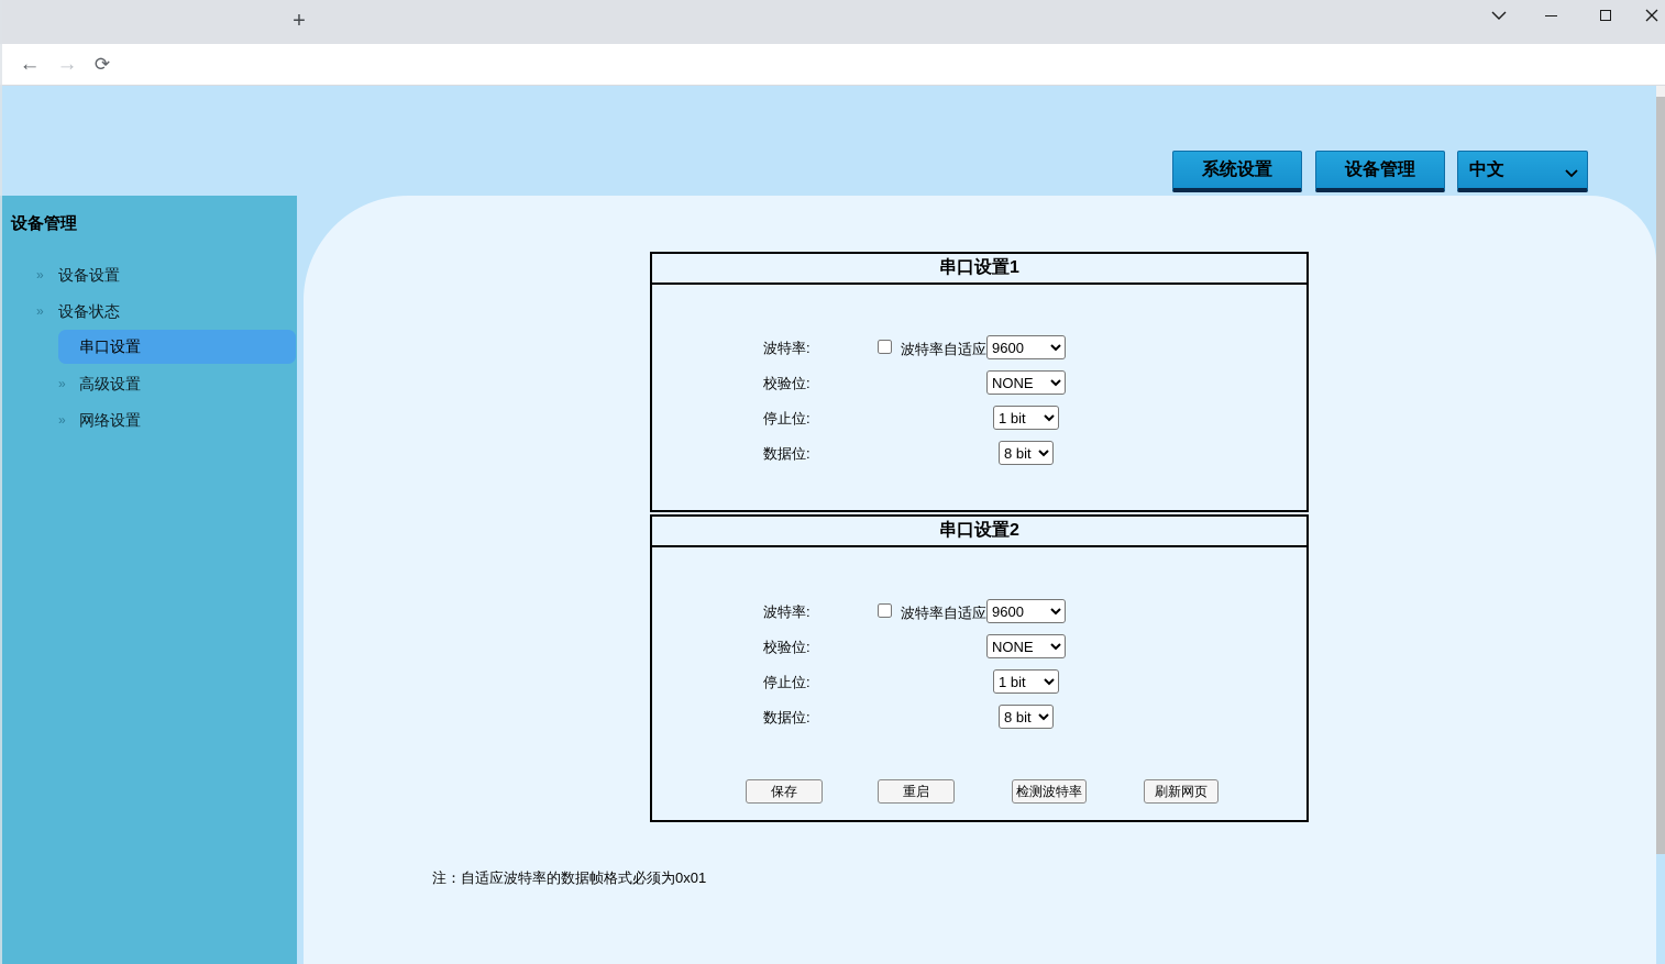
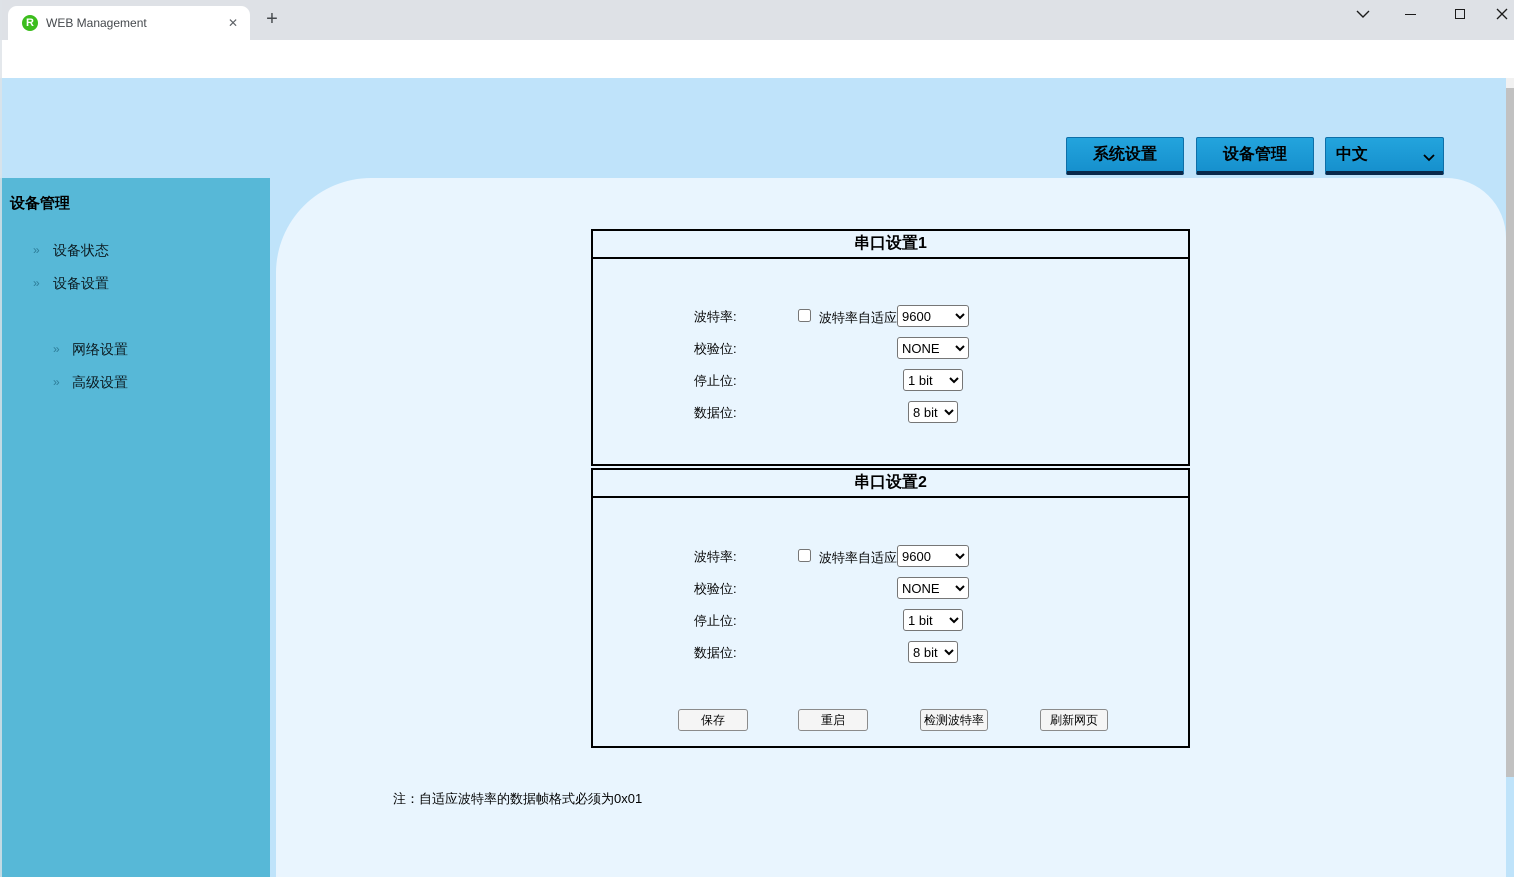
+ R
+ WEB Management
+ ✕
  +
- ←
- →
- ⟳
  系统设置
  设备管理
  中文
  设备管理
  »
- 设备设置
+ 设备状态
  »
- 设备状态
+ 设备设置
- 串口设置
  »
- 高级设置
+ 网络设置
  »
- 网络设置
+ 高级设置
  串口设置1
  波特率:
  波特率自适应
  9600
  校验位:
  NONE
  停止位:
  1 bit
  数据位:
  8 bit
  串口设置2
  波特率:
  波特率自适应
  9600
  校验位:
  NONE
  停止位:
  1 bit
  数据位:
  8 bit
  保存
  重启
  检测波特率
  刷新网页
  注：自适应波特率的数据帧格式必须为0x01
